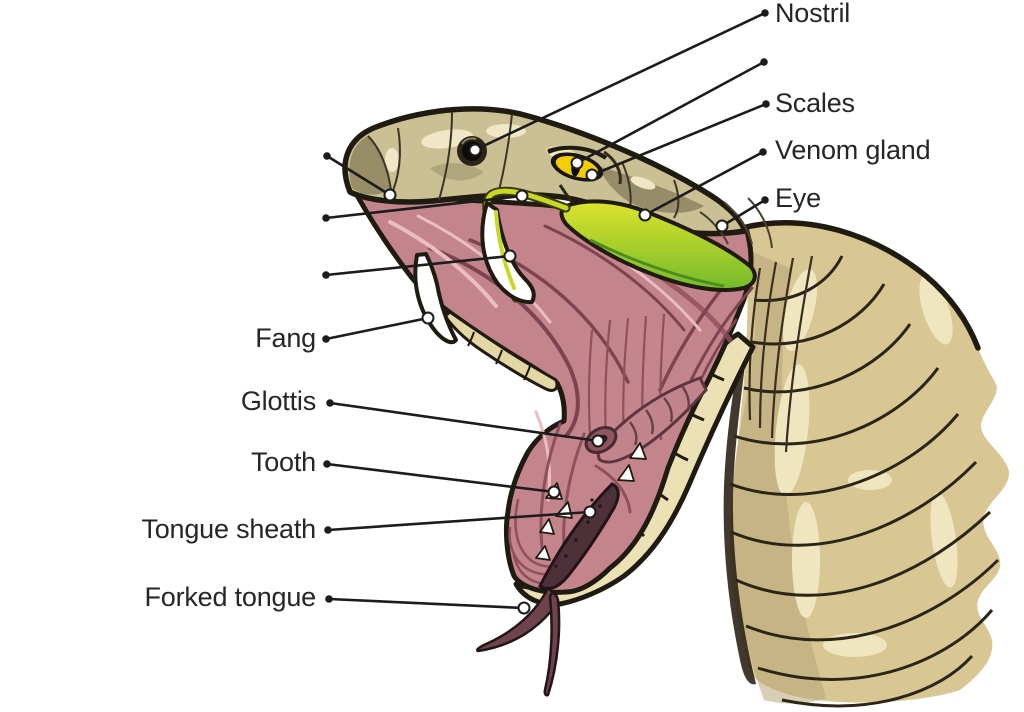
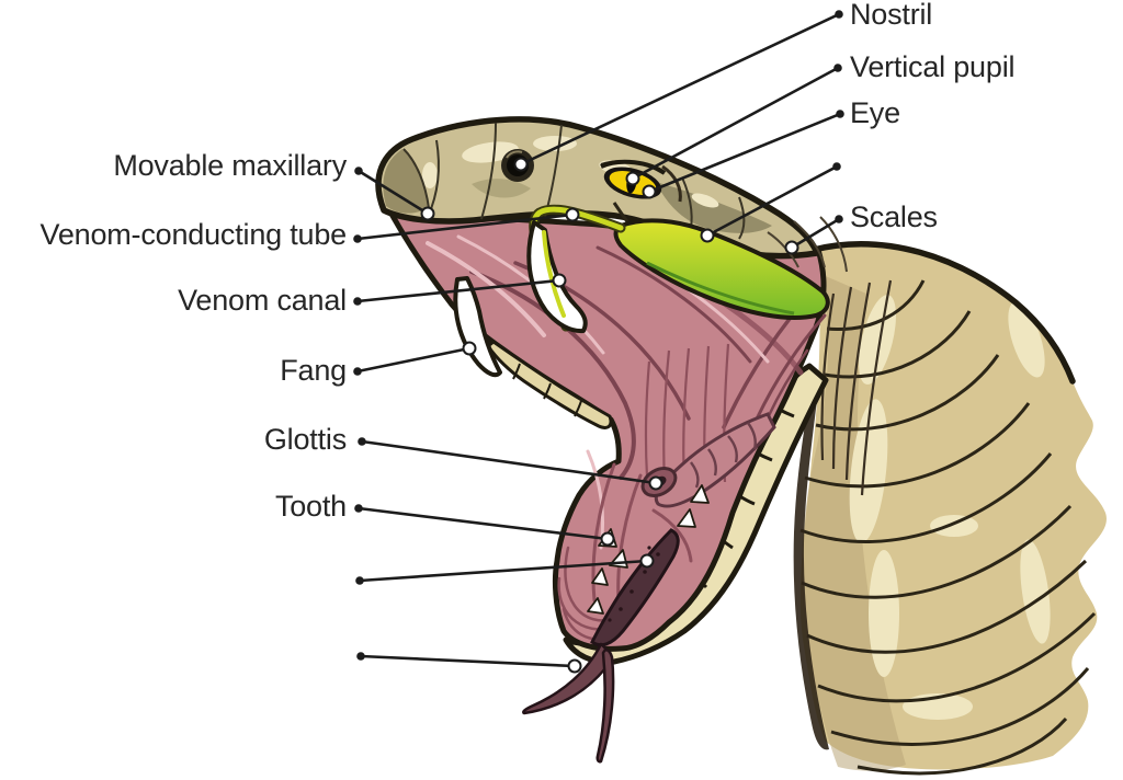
  Nostril
+ Vertical pupil
- Scales
+ Eye
- Venom gland
- Eye
+ Scales
+ Movable maxillary
+ Venom-conducting tube
+ Venom canal
  Fang
  Glottis
  Tooth
- Tongue sheath
- Forked tongue
